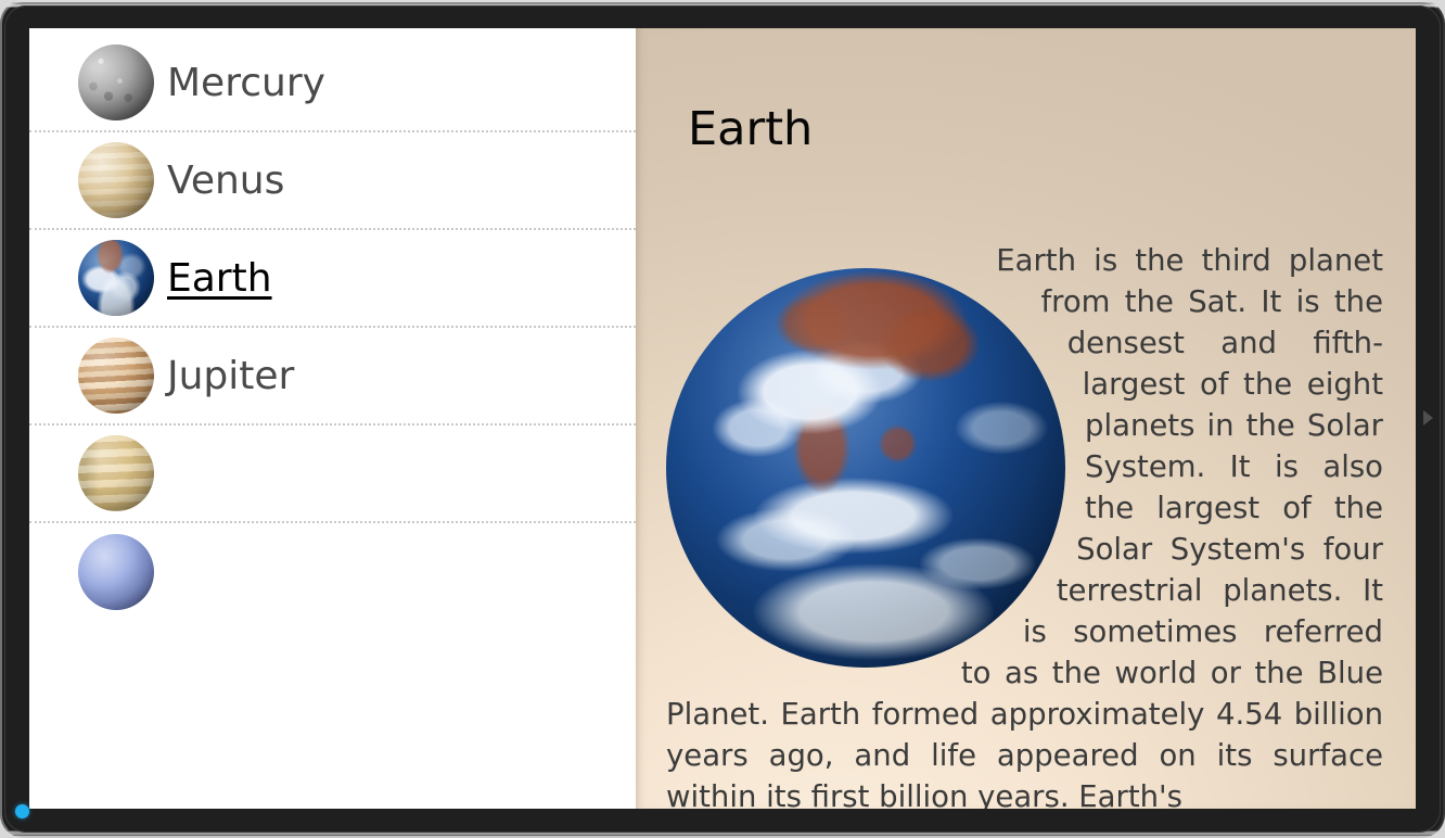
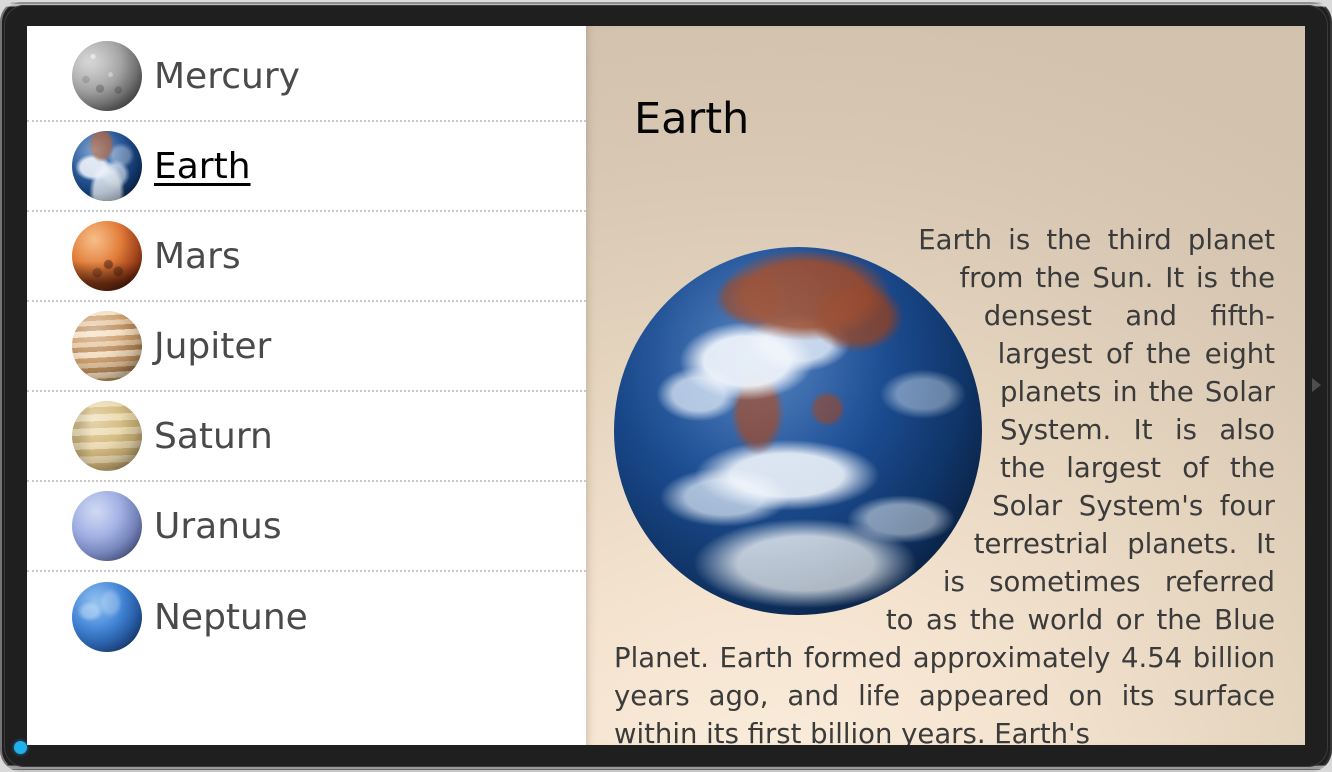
  Mercury
- Venus
  Earth
+ Mars
  Jupiter
+ Saturn
+ Uranus
+ Neptune
  Earth
- Earth is the third planet from the Sat. It is the densest and fifth-largest of the eight planets in the Solar System. It is also the largest of the Solar System's four terrestrial planets. It is sometimes referred to as the world or the Blue Planet. Earth formed approximately 4.54 billion years ago, and life appeared on its surface within its first billion years. Earth's
+ Earth is the third planet from the Sun. It is the densest and fifth-largest of the eight planets in the Solar System. It is also the largest of the Solar System's four terrestrial planets. It is sometimes referred to as the world or the Blue Planet. Earth formed approximately 4.54 billion years ago, and life appeared on its surface within its first billion years. Earth's
